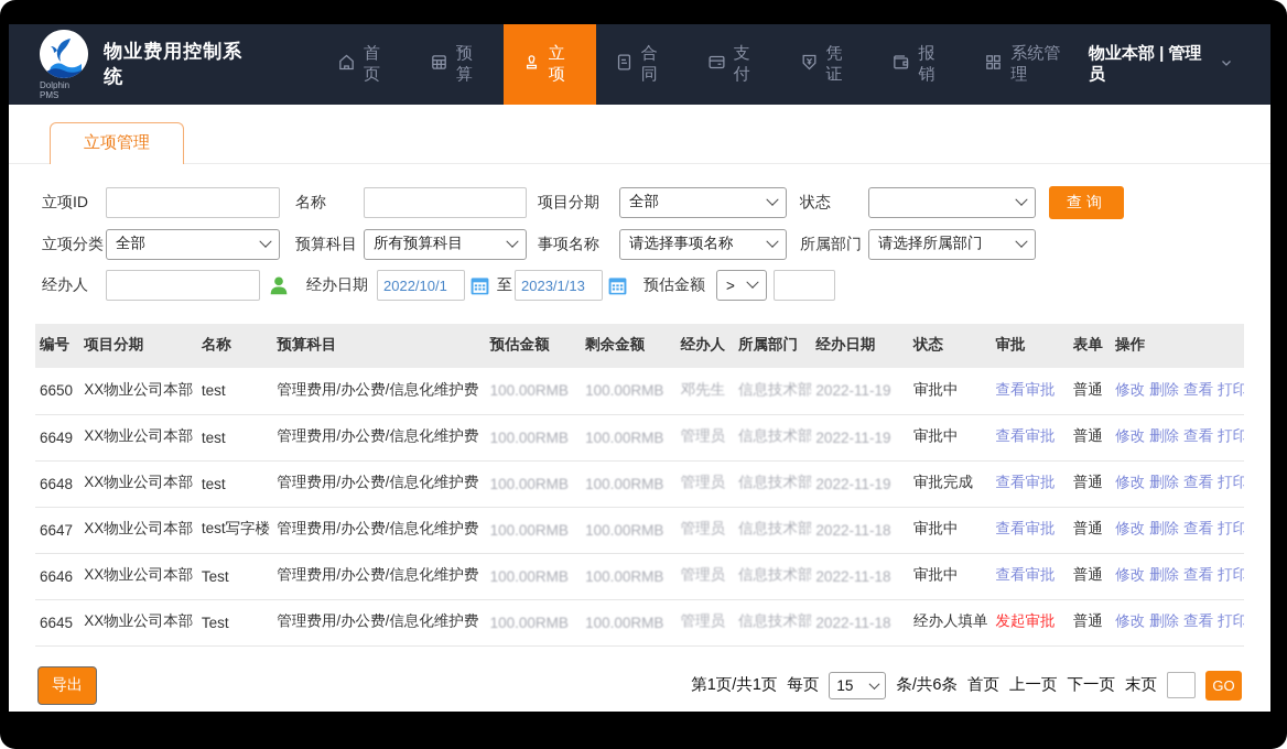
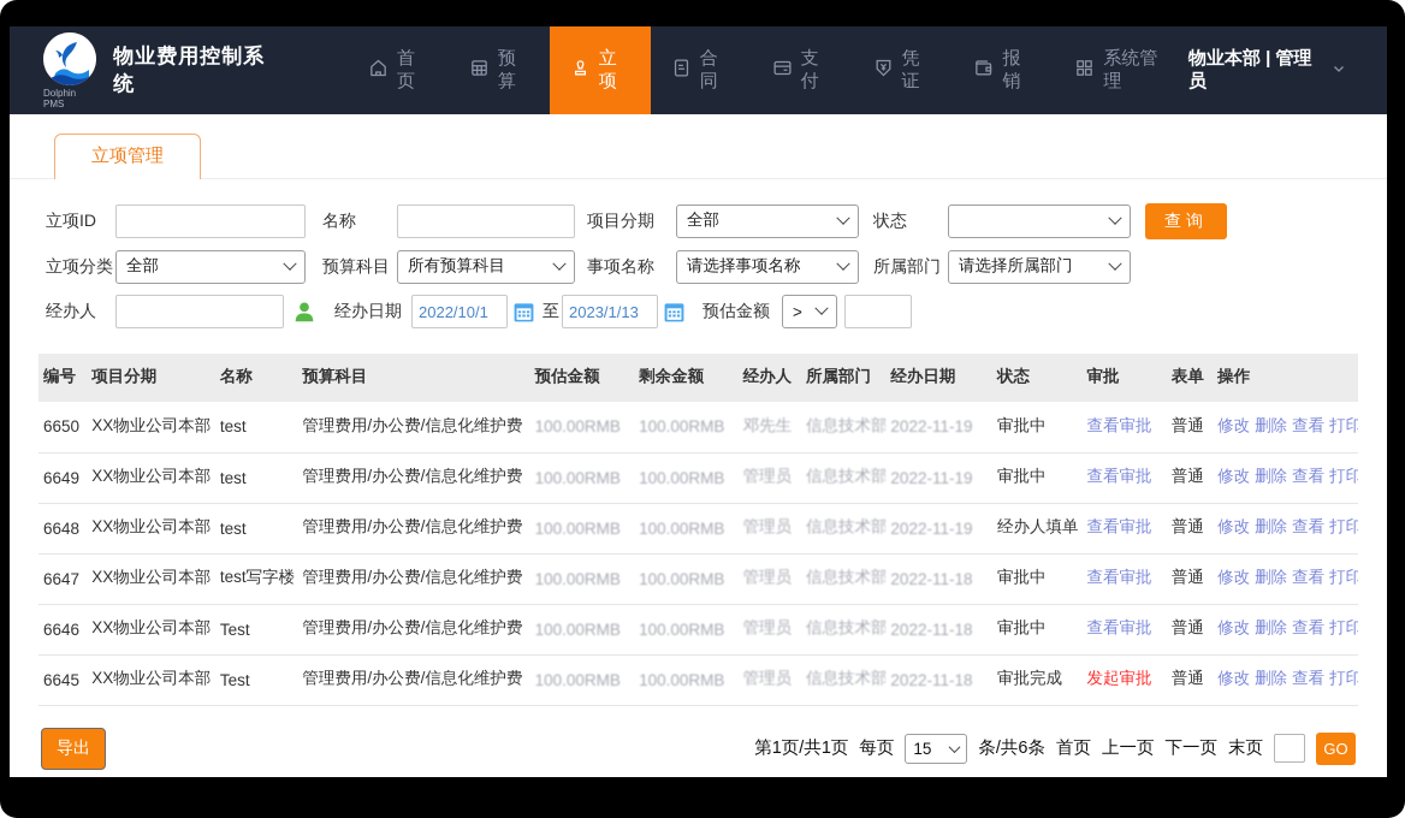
  Dolphin PMS
  物业费用控制系统
  首页
  预算
  立项
  合同
  支付
  凭证
  报销
  系统管理
  物业本部 | 管理员
  立项管理
  立项ID
  名称
  项目分期
  全部
  状态
  查询
  立项分类
  全部
  预算科目
  所有预算科目
  事项名称
  请选择事项名称
  所属部门
  请选择所属部门
  经办人
  经办日期
  2022/10/1
  至
  2023/1/13
  预估金额
  >
  编号	项目分期	名称	预算科目	预估金额	剩余金额	经办人	所属部门	经办日期	状态	审批	表单	操作
  6650	XX物业公司本部	test	管理费用/办公费/信息化维护费	100.00RMB	100.00RMB	邓先生	信息技术部	2022-11-19	审批中	查看审批	普通	修改 删除 查看 打印
  6649	XX物业公司本部	test	管理费用/办公费/信息化维护费	100.00RMB	100.00RMB	管理员	信息技术部	2022-11-19	审批中	查看审批	普通	修改 删除 查看 打印
- 6648	XX物业公司本部	test	管理费用/办公费/信息化维护费	100.00RMB	100.00RMB	管理员	信息技术部	2022-11-19	审批完成	查看审批	普通	修改 删除 查看 打印
+ 6648	XX物业公司本部	test	管理费用/办公费/信息化维护费	100.00RMB	100.00RMB	管理员	信息技术部	2022-11-19	经办人填单	查看审批	普通	修改 删除 查看 打印
  6647	XX物业公司本部	test写字楼	管理费用/办公费/信息化维护费	100.00RMB	100.00RMB	管理员	信息技术部	2022-11-18	审批中	查看审批	普通	修改 删除 查看 打印
  6646	XX物业公司本部	Test	管理费用/办公费/信息化维护费	100.00RMB	100.00RMB	管理员	信息技术部	2022-11-18	审批中	查看审批	普通	修改 删除 查看 打印
- 6645	XX物业公司本部	Test	管理费用/办公费/信息化维护费	100.00RMB	100.00RMB	管理员	信息技术部	2022-11-18	经办人填单	发起审批	普通	修改 删除 查看 打印
+ 6645	XX物业公司本部	Test	管理费用/办公费/信息化维护费	100.00RMB	100.00RMB	管理员	信息技术部	2022-11-18	审批完成	发起审批	普通	修改 删除 查看 打印
  导出
  第1页/共1页
  每页
  15
  条/共6条
  首页
  上一页
  下一页
  末页
  GO
